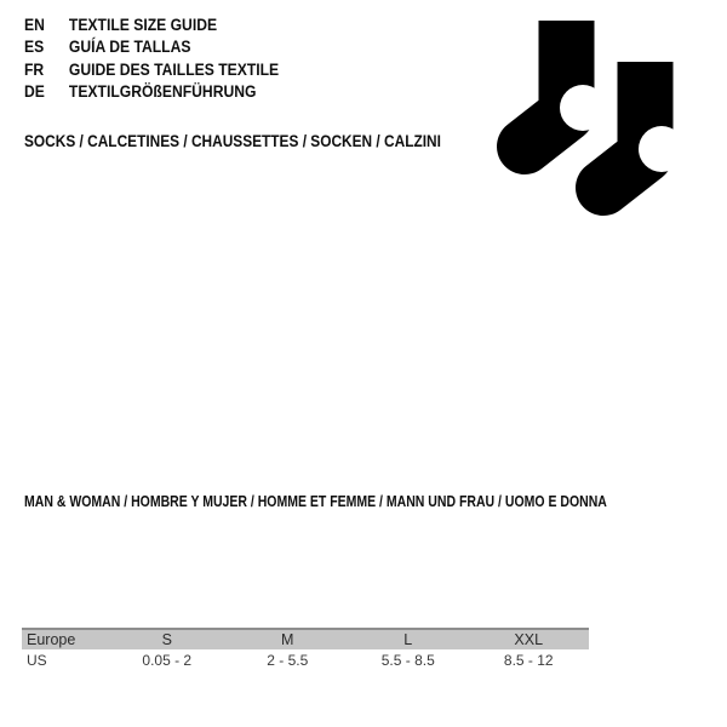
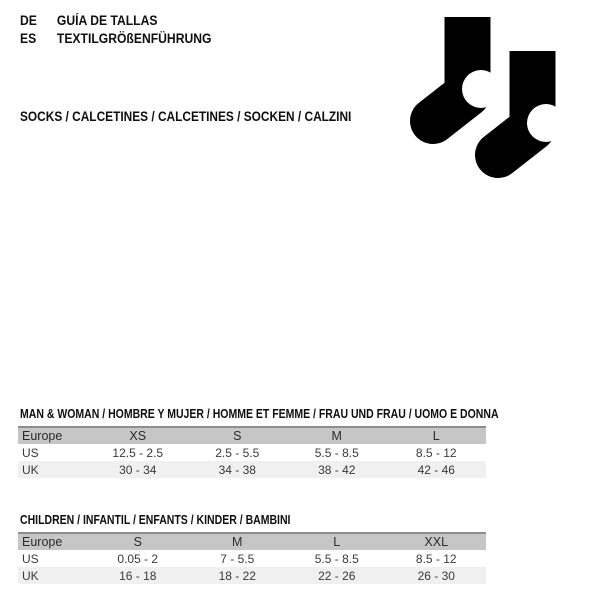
- EN
- TEXTILE SIZE GUIDE
- ES
+ DE
  GUÍA DE TALLAS
- FR
- GUIDE DES TAILLES TEXTILE
- DE
+ ES
  TEXTILGRÖßENFÜHRUNG
- SOCKS / CALCETINES / CHAUSSETTES / SOCKEN / CALZINI
+ SOCKS / CALCETINES / CALCETINES / SOCKEN / CALZINI
- MAN & WOMAN / HOMBRE Y MUJER / HOMME ET FEMME / MANN UND FRAU / UOMO E DONNA
+ MAN & WOMAN / HOMBRE Y MUJER / HOMME ET FEMME / FRAU UND FRAU / UOMO E DONNA
+ Europe	XS	S	M	L
+ US	12.5 - 2.5	2.5 - 5.5	5.5 - 8.5	8.5 - 12
+ UK	30 - 34	34 - 38	38 - 42	42 - 46
+ CHILDREN / INFANTIL / ENFANTS / KINDER / BAMBINI
  Europe	S	M	L	XXL
- US	0.05 - 2	2 - 5.5	5.5 - 8.5	8.5 - 12
+ US	0.05 - 2	7 - 5.5	5.5 - 8.5	8.5 - 12
+ UK	16 - 18	18 - 22	22 - 26	26 - 30
